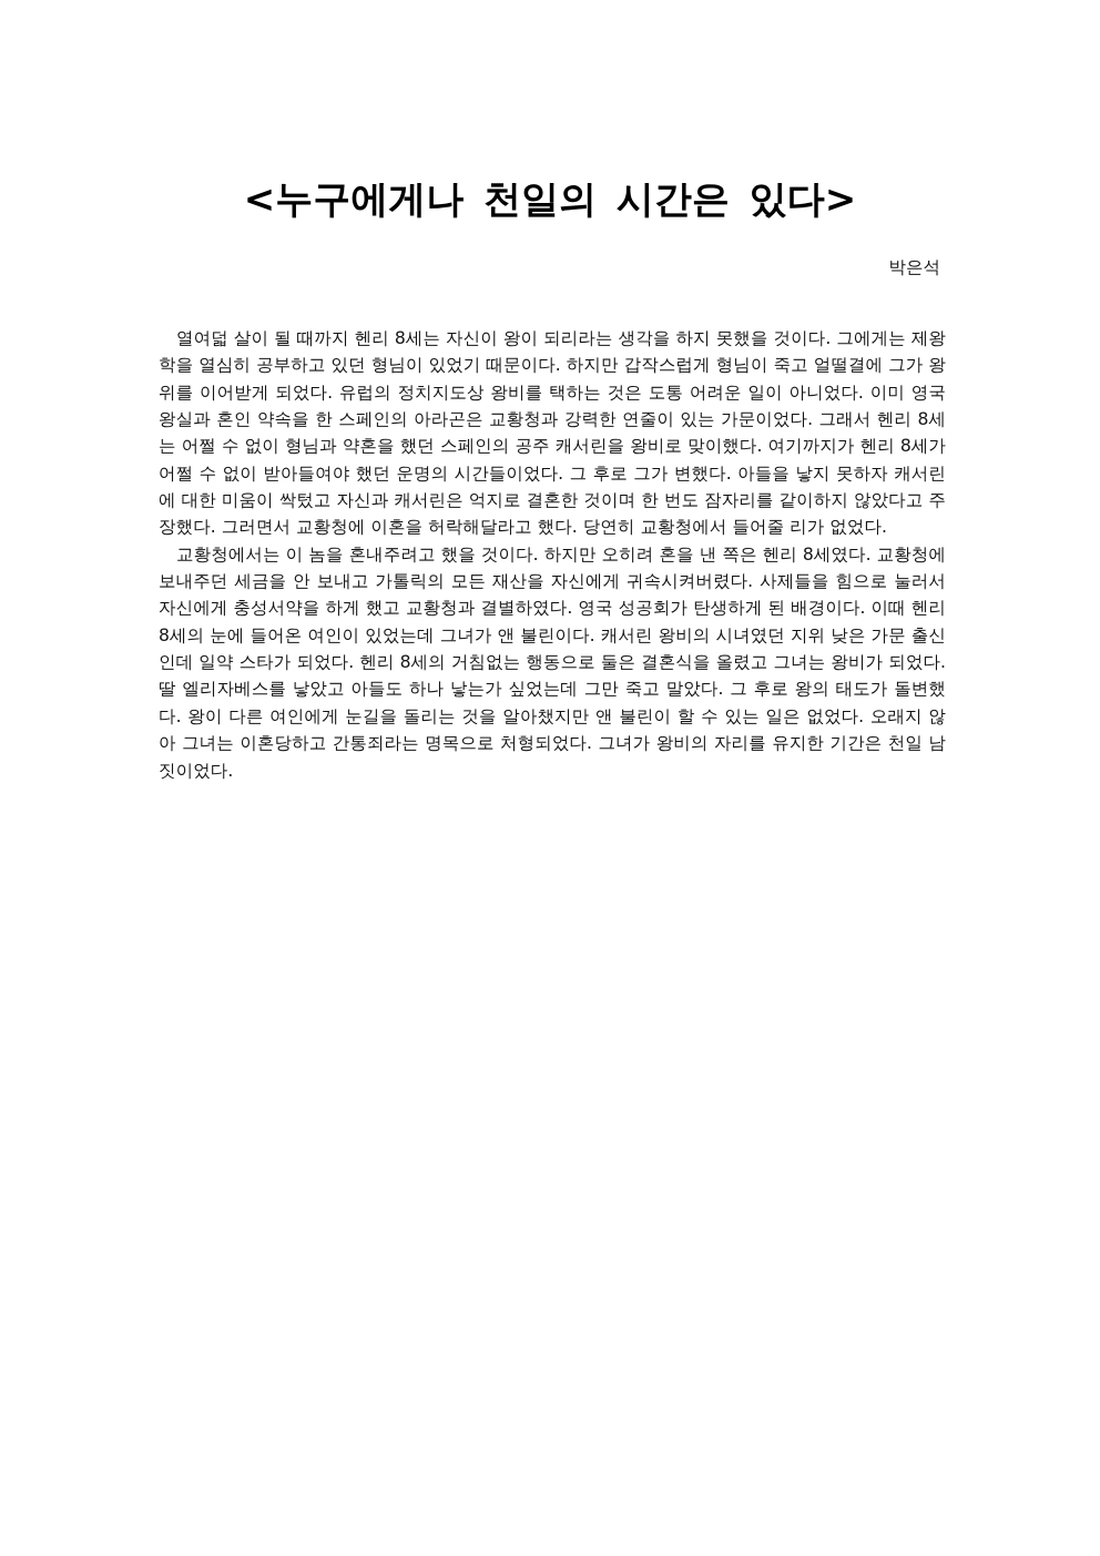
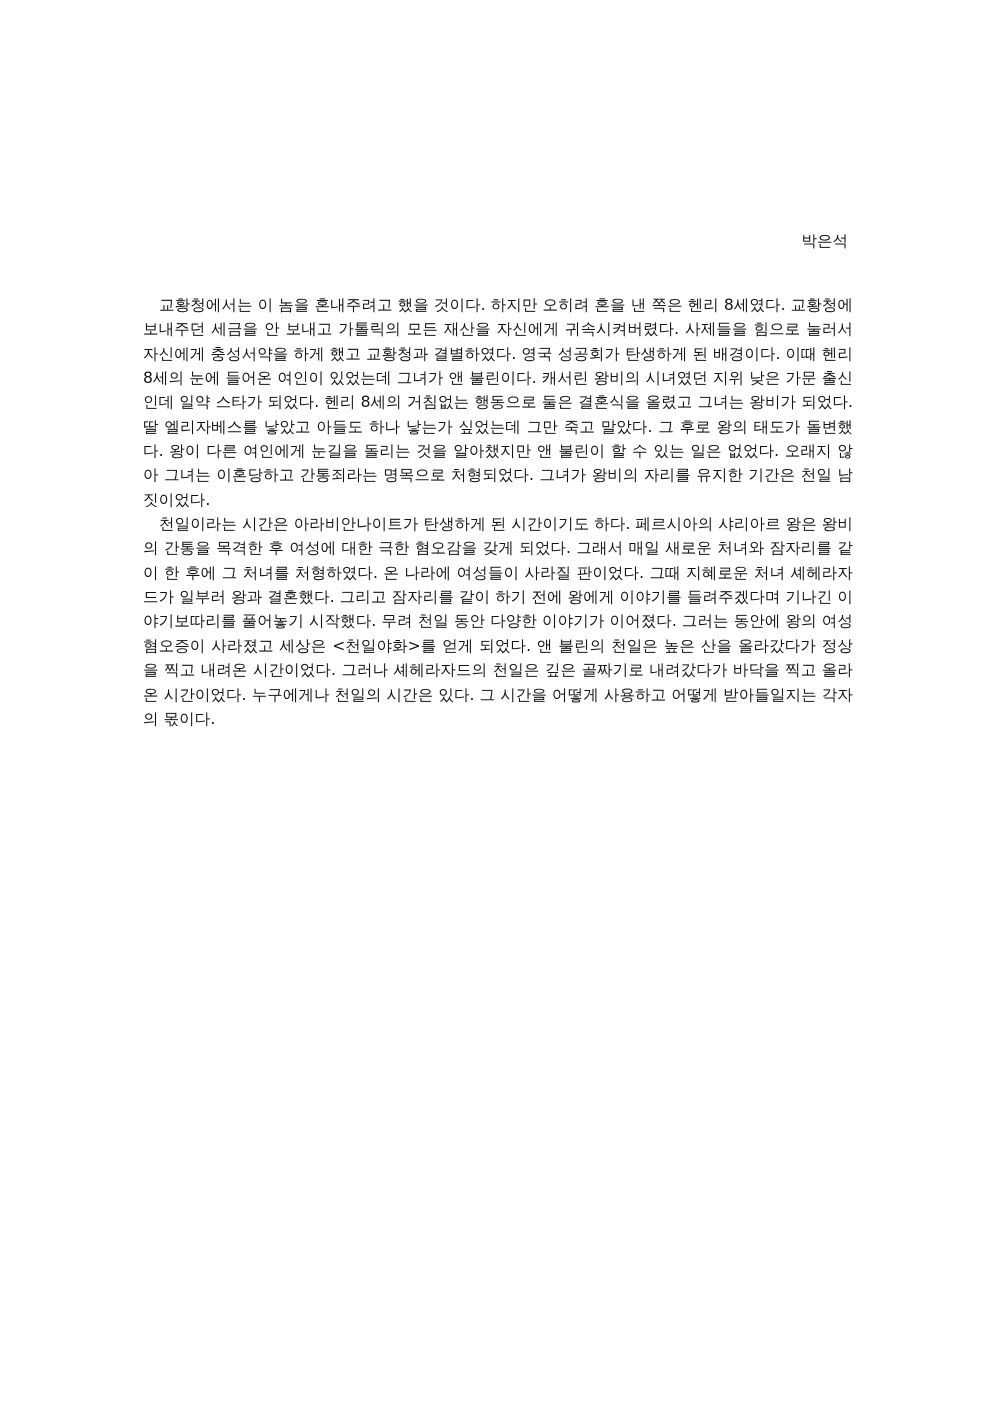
- <누구에게나 천일의 시간은 있다>
  박은석
- 열여덟 살이 될 때까지 헨리 8세는 자신이 왕이 되리라는 생각을 하지 못했을 것이다. 그에게는 제왕학을 열심히 공부하고 있던 형님이 있었기 때문이다. 하지만 갑작스럽게 형님이 죽고 얼떨결에 그가 왕위를 이어받게 되었다. 유럽의 정치지도상 왕비를 택하는 것은 도통 어려운 일이 아니었다. 이미 영국 왕실과 혼인 약속을 한 스페인의 아라곤은 교황청과 강력한 연줄이 있는 가문이었다. 그래서 헨리 8세는 어쩔 수 없이 형님과 약혼을 했던 스페인의 공주 캐서린을 왕비로 맞이했다. 여기까지가 헨리 8세가 어쩔 수 없이 받아들여야 했던 운명의 시간들이었다. 그 후로 그가 변했다. 아들을 낳지 못하자 캐서린에 대한 미움이 싹텄고 자신과 캐서린은 억지로 결혼한 것이며 한 번도 잠자리를 같이하지 않았다고 주장했다. 그러면서 교황청에 이혼을 허락해달라고 했다. 당연히 교황청에서 들어줄 리가 없었다.
  교황청에서는 이 놈을 혼내주려고 했을 것이다. 하지만 오히려 혼을 낸 쪽은 헨리 8세였다. 교황청에 보내주던 세금을 안 보내고 가톨릭의 모든 재산을 자신에게 귀속시켜버렸다. 사제들을 힘으로 눌러서 자신에게 충성서약을 하게 했고 교황청과 결별하였다. 영국 성공회가 탄생하게 된 배경이다. 이때 헨리 8세의 눈에 들어온 여인이 있었는데 그녀가 앤 불린이다. 캐서린 왕비의 시녀였던 지위 낮은 가문 출신인데 일약 스타가 되었다. 헨리 8세의 거침없는 행동으로 둘은 결혼식을 올렸고 그녀는 왕비가 되었다. 딸 엘리자베스를 낳았고 아들도 하나 낳는가 싶었는데 그만 죽고 말았다. 그 후로 왕의 태도가 돌변했다. 왕이 다른 여인에게 눈길을 돌리는 것을 알아챘지만 앤 불린이 할 수 있는 일은 없었다. 오래지 않아 그녀는 이혼당하고 간통죄라는 명목으로 처형되었다. 그녀가 왕비의 자리를 유지한 기간은 천일 남짓이었다.
+ 천일이라는 시간은 아라비안나이트가 탄생하게 된 시간이기도 하다. 페르시아의 샤리아르 왕은 왕비의 간통을 목격한 후 여성에 대한 극한 혐오감을 갖게 되었다. 그래서 매일 새로운 처녀와 잠자리를 같이 한 후에 그 처녀를 처형하였다. 온 나라에 여성들이 사라질 판이었다. 그때 지혜로운 처녀 셰헤라자드가 일부러 왕과 결혼했다. 그리고 잠자리를 같이 하기 전에 왕에게 이야기를 들려주겠다며 기나긴 이야기보따리를 풀어놓기 시작했다. 무려 천일 동안 다양한 이야기가 이어졌다. 그러는 동안에 왕의 여성 혐오증이 사라졌고 세상은 <천일야화>를 얻게 되었다. 앤 불린의 천일은 높은 산을 올라갔다가 정상을 찍고 내려온 시간이었다. 그러나 셰헤라자드의 천일은 깊은 골짜기로 내려갔다가 바닥을 찍고 올라온 시간이었다. 누구에게나 천일의 시간은 있다. 그 시간을 어떻게 사용하고 어떻게 받아들일지는 각자의 몫이다.
